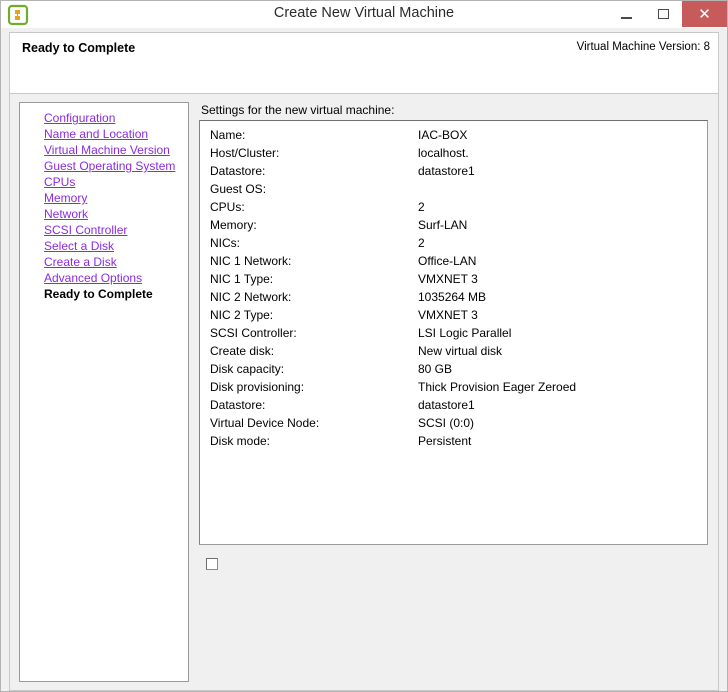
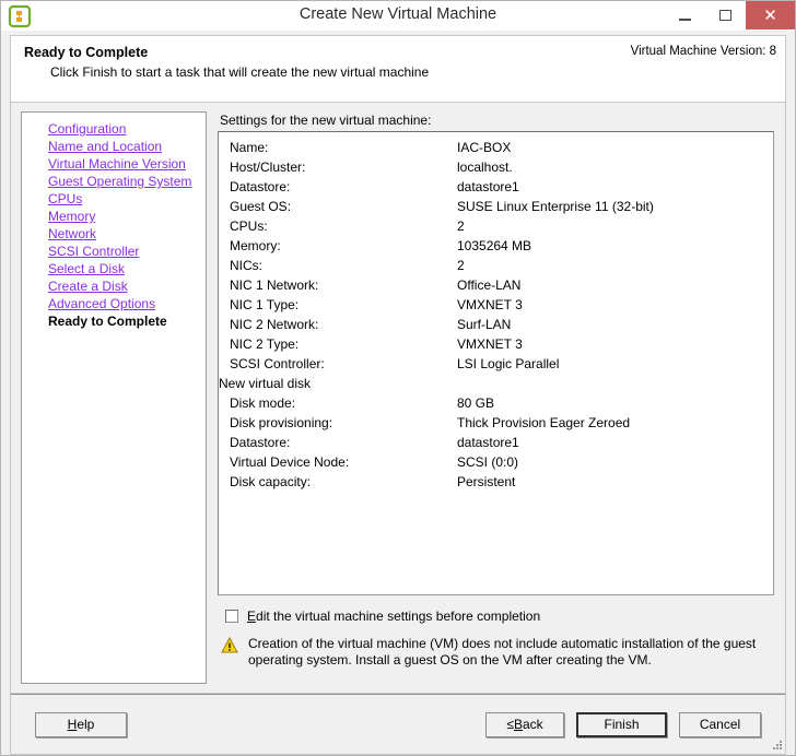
  Create New Virtual Machine
  ✕
  Ready to Complete
+ Click Finish to start a task that will create the new virtual machine
  Virtual Machine Version: 8
  Configuration
  Name and Location
  Virtual Machine Version
  Guest Operating System
  CPUs
  Memory
  Network
  SCSI Controller
  Select a Disk
  Create a Disk
  Advanced Options
  Ready to Complete
  Settings for the new virtual machine:
  Name:
  IAC-BOX
  Host/Cluster:
  localhost.
  Datastore:
  datastore1
  Guest OS:
+ SUSE Linux Enterprise 11 (32-bit)
  CPUs:
  2
  Memory:
- Surf-LAN
+ 1035264 MB
  NICs:
  2
  NIC 1 Network:
  Office-LAN
  NIC 1 Type:
  VMXNET 3
  NIC 2 Network:
- 1035264 MB
+ Surf-LAN
  NIC 2 Type:
  VMXNET 3
  SCSI Controller:
  LSI Logic Parallel
- Create disk:
  New virtual disk
- Disk capacity:
+ Disk mode:
  80 GB
  Disk provisioning:
  Thick Provision Eager Zeroed
  Datastore:
  datastore1
  Virtual Device Node:
  SCSI (0:0)
- Disk mode:
+ Disk capacity:
  Persistent
+ Edit the virtual machine settings before completion
+ Creation of the virtual machine (VM) does not include automatic installation of the guest operating system. Install a guest OS on the VM after creating the VM.
+ H
+ elp
+ ≤
+ B
+ ack
+ Finish
+ Cancel
